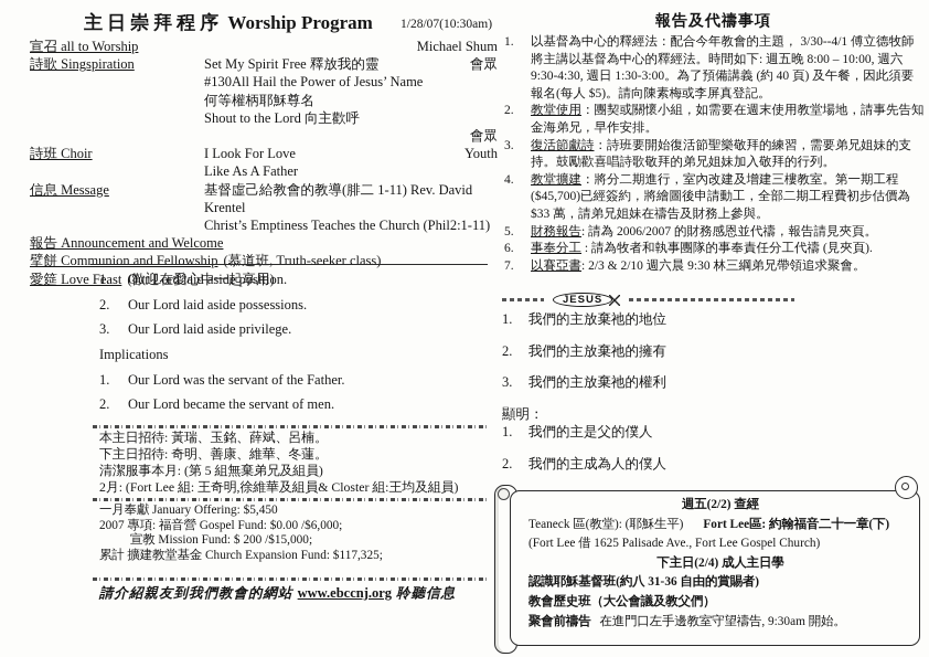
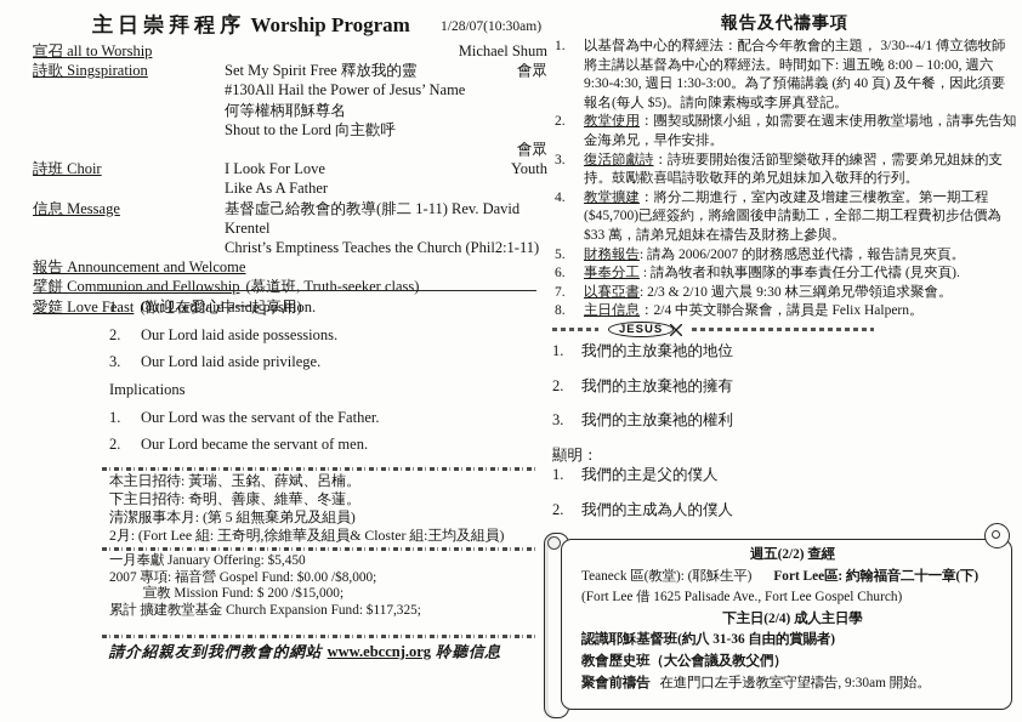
  主日崇拜程序 Worship Program
  1/28/07(10:30am)
  宣召 all to Worship
  Michael Shum
  詩歌 Singspiration
  Set My Spirit Free 釋放我的靈
  會眾
  #130All Hail the Power of Jesus’ Name
  何等權柄耶穌尊名
  Shout to the Lord 向主歡呼
  會眾
  詩班 Choir
  I Look For Love
  Youth
  Like As A Father
  信息 Message
  基督虛己給教會的教導(腓二 1-11) Rev. David Krentel
  Christ’s Emptiness Teaches the Church (Phil2:1-11)
  報告 Announcement and Welcome
  擘餅 Communion and Fellowship
  (慕道班, Truth-seeker class)
  愛筵 Love Feast
  (歡迎在愛心中一起享用)
  1.
  Our Lord laid aside position.
  2.
  Our Lord laid aside possessions.
  3.
  Our Lord laid aside privilege.
  Implications
  1.
  Our Lord was the servant of the Father.
  2.
  Our Lord became the servant of men.
  本主日招待: 黃瑞、玉銘、薛斌、呂楠。
  下主日招待: 奇明、善康、維華、冬蓮。
  清潔服事本月: (第 5 組無棄弟兄及組員)
  2月: (Fort Lee 組: 王奇明,徐維華及組員& Closter 組:王均及組員)
  一月奉獻 January Offering: $5,450
- 2007 專項: 福音營 Gospel Fund: $0.00 /$6,000;
+ 2007 專項: 福音營 Gospel Fund: $0.00 /$8,000;
  宣教 Mission Fund: $ 200 /$15,000;
  累計 擴建教堂基金 Church Expansion Fund: $117,325;
  請介紹親友到我們教會的網站 www.ebccnj.org 聆聽信息
  報告及代禱事項
  1.
  以基督為中心的釋經法：配合今年教會的主題， 3/30--4/1 傅立德牧師將主講以基督為中心的釋經法。時間如下: 週五晚 8:00 – 10:00, 週六 9:30-4:30, 週日 1:30-3:00。為了預備講義 (約 40 頁) 及午餐，因此須要報名(每人 $5)。請向陳素梅或李屏真登記。
  2.
  教堂使用：團契或關懷小組，如需要在週末使用教堂場地，請事先告知金海弟兄，早作安排。
  3.
  復活節獻詩：詩班要開始復活節聖樂敬拜的練習，需要弟兄姐妹的支持。鼓勵歡喜唱詩歌敬拜的弟兄姐妹加入敬拜的行列。
  4.
  教堂擴建：將分二期進行，室內改建及增建三樓教室。第一期工程($45,700)已經簽約，將繪圖後申請動工，全部二期工程費初步估價為 $33 萬，請弟兄姐妹在禱告及財務上參與。
  5.
  財務報告: 請為 2006/2007 的財務感恩並代禱，報告請見夾頁。
  6.
  事奉分工 : 請為牧者和執事團隊的事奉責任分工代禱 (見夾頁).
  7.
  以賽亞書: 2/3 & 2/10 週六晨 9:30 林三綱弟兄帶領追求聚會。
+ 8.
+ 主日信息：2/4 中英文聯合聚會，講員是 Felix Halpern。
  JESUS
  1.
  我們的主放棄祂的地位
  2.
  我們的主放棄祂的擁有
  3.
  我們的主放棄祂的權利
  顯明：
  1.
  我們的主是父的僕人
  2.
  我們的主成為人的僕人
  週五(2/2) 查經
  Teaneck 區(教堂): (耶穌生平) Fort Lee區: 約翰福音二十一章(下)
  (Fort Lee 借 1625 Palisade Ave., Fort Lee Gospel Church)
  下主日(2/4) 成人主日學
  認識耶穌基督班(約八 31-36 自由的賞賜者)
  教會歷史班（大公會議及教父們）
  聚會前禱告 在進門口左手邊教室守望禱告, 9:30am 開始。
